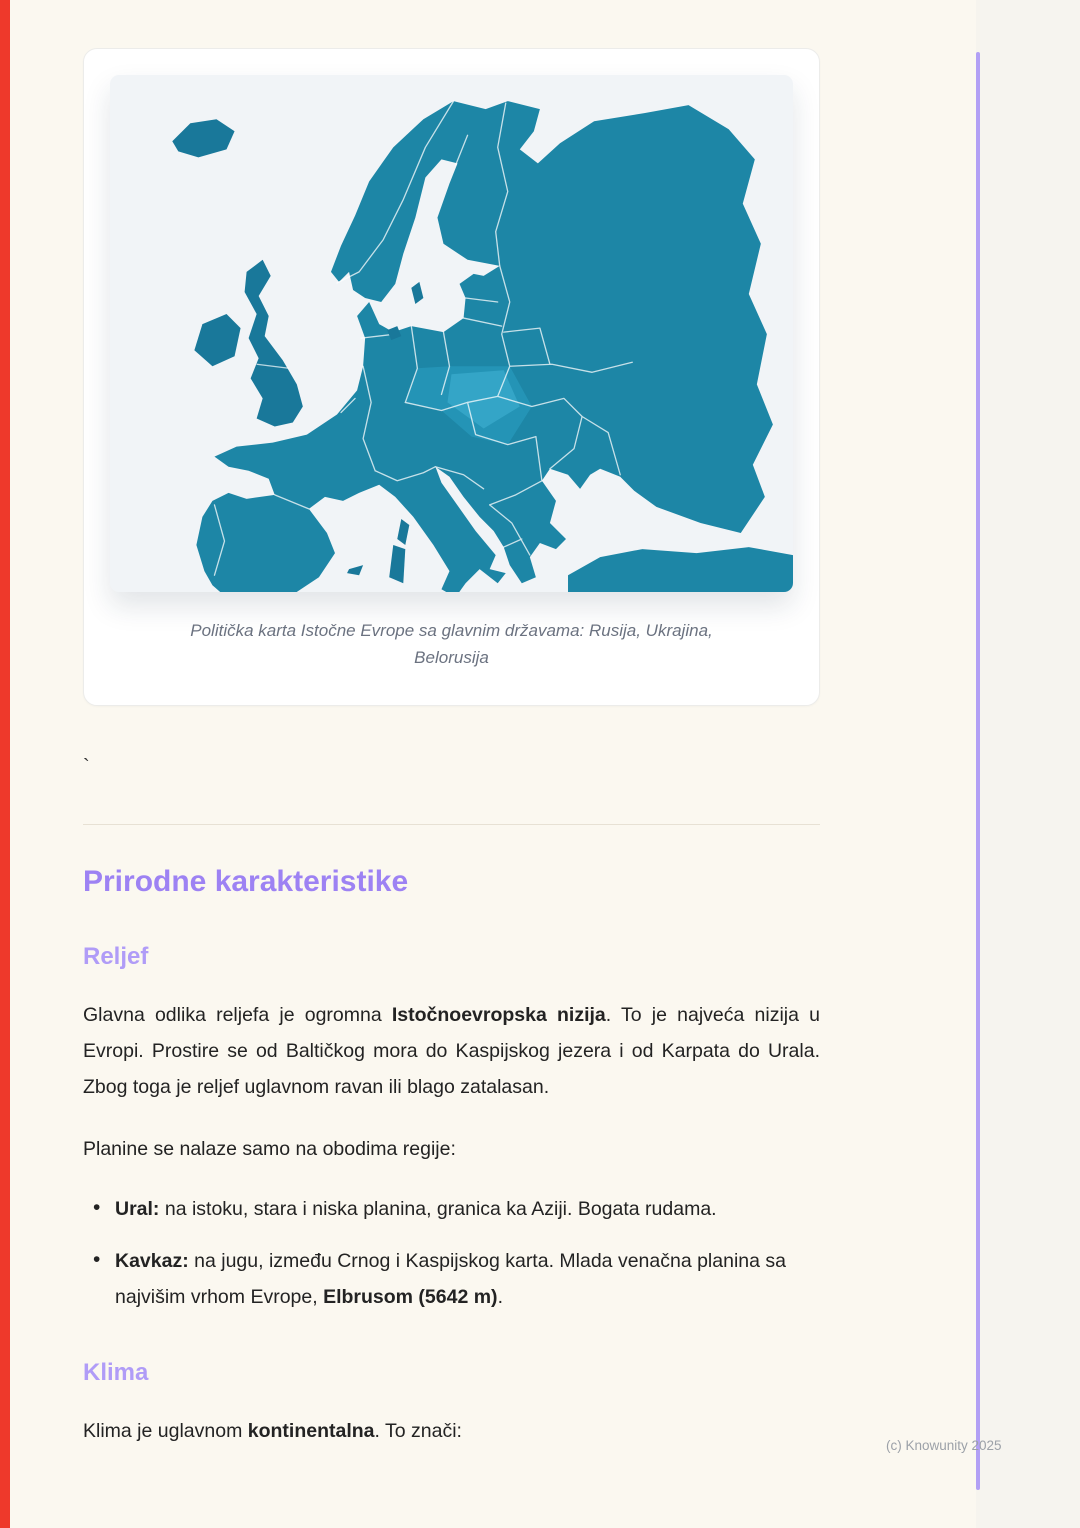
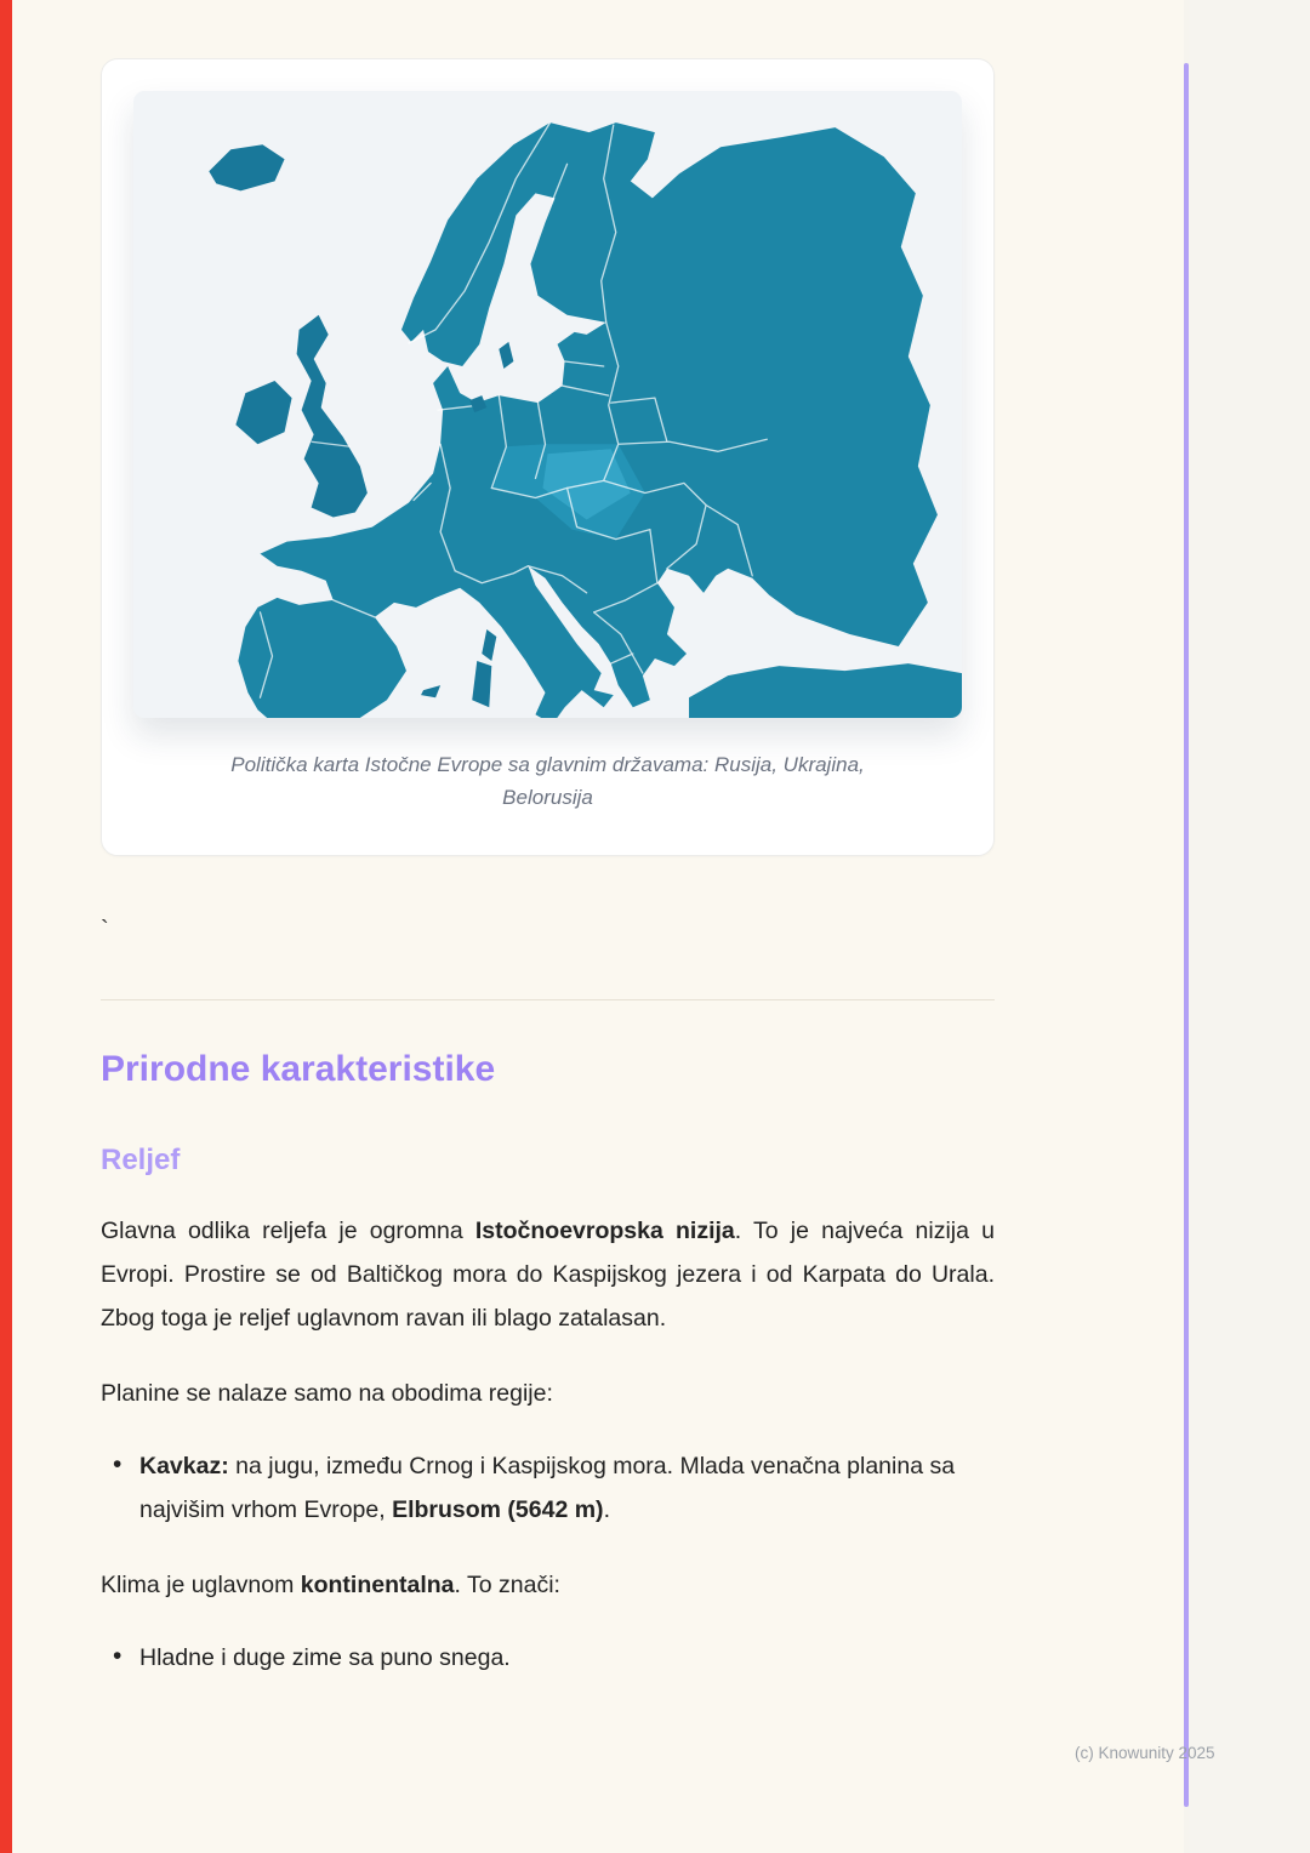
  Politička karta Istočne Evrope sa glavnim državama: Rusija, Ukrajina, Belorusija
  `
  Prirodne karakteristike
  Reljef
  Glavna odlika reljefa je ogromna Istočnoevropska nizija. To je najveća nizija u Evropi. Prostire se od Baltičkog mora do Kaspijskog jezera i od Karpata do Urala. Zbog toga je reljef uglavnom ravan ili blago zatalasan.
  Planine se nalaze samo na obodima regije:
- Ural: na istoku, stara i niska planina, granica ka Aziji. Bogata rudama.
- Kavkaz: na jugu, između Crnog i Kaspijskog karta. Mlada venačna planina sa najvišim vrhom Evrope, Elbrusom (5642 m).
+ Kavkaz: na jugu, između Crnog i Kaspijskog mora. Mlada venačna planina sa najvišim vrhom Evrope, Elbrusom (5642 m).
- Klima
  Klima je uglavnom kontinentalna. To znači:
+ Hladne i duge zime sa puno snega.
  (c) Knowunity 2025
